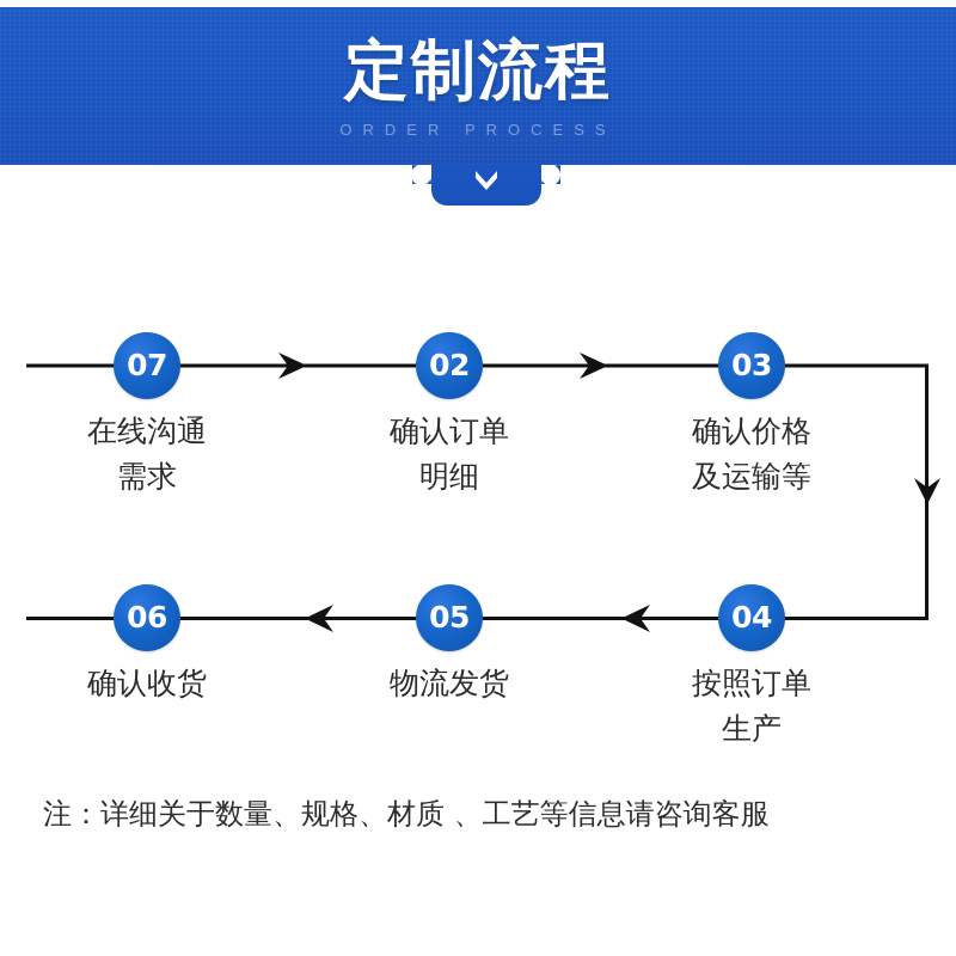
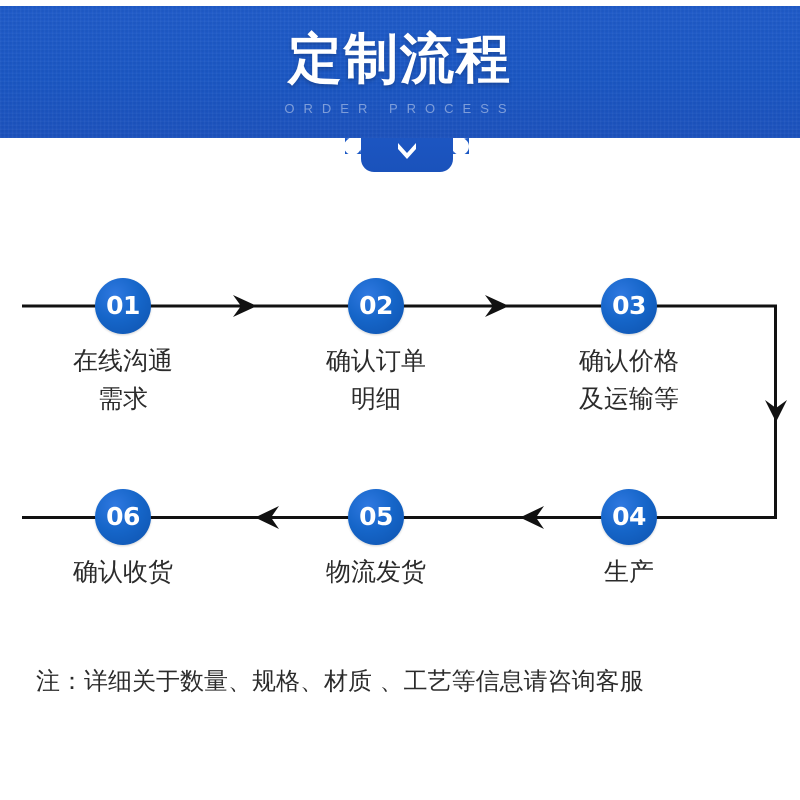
  定制流程
  ORDER PROCESS
- 07
+ 01
  在线沟通
  需求
  02
  确认订单
  明细
  03
  确认价格
  及运输等
  04
- 按照订单
  生产
  05
  物流发货
  06
  确认收货
  注：详细关于数量、规格、材质 、工艺等信息请咨询客服
